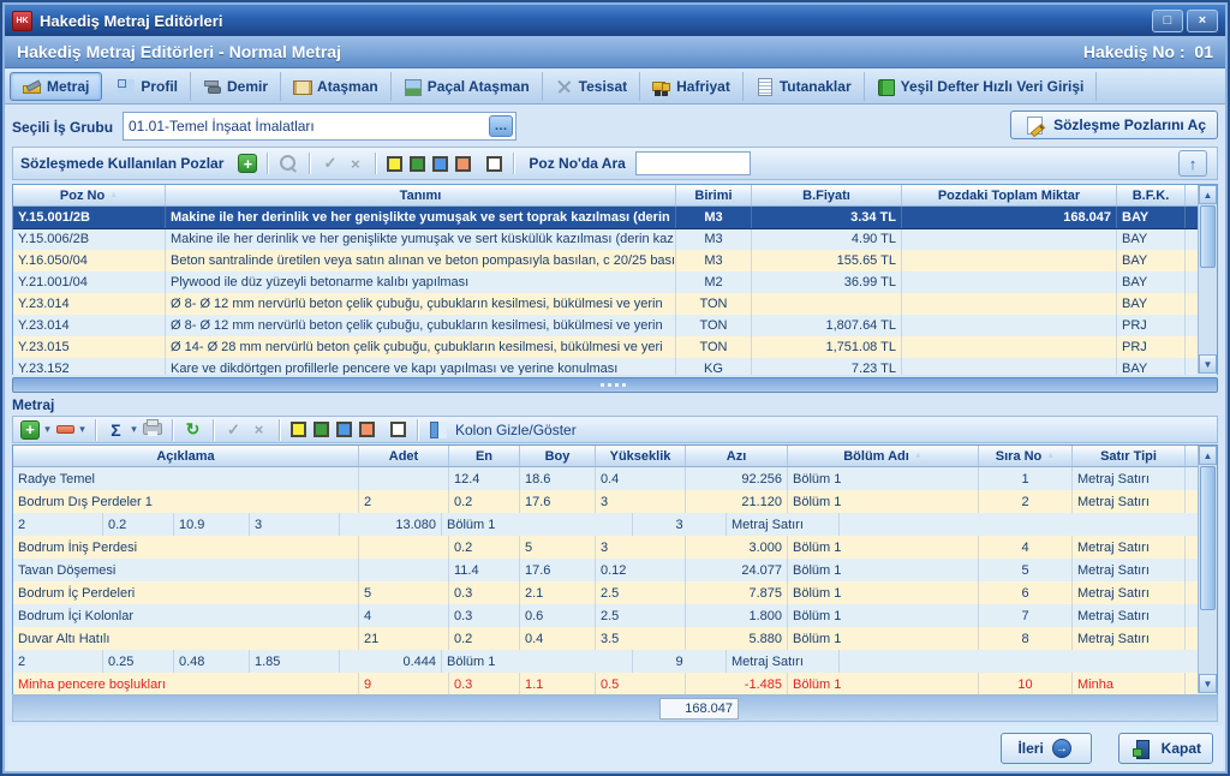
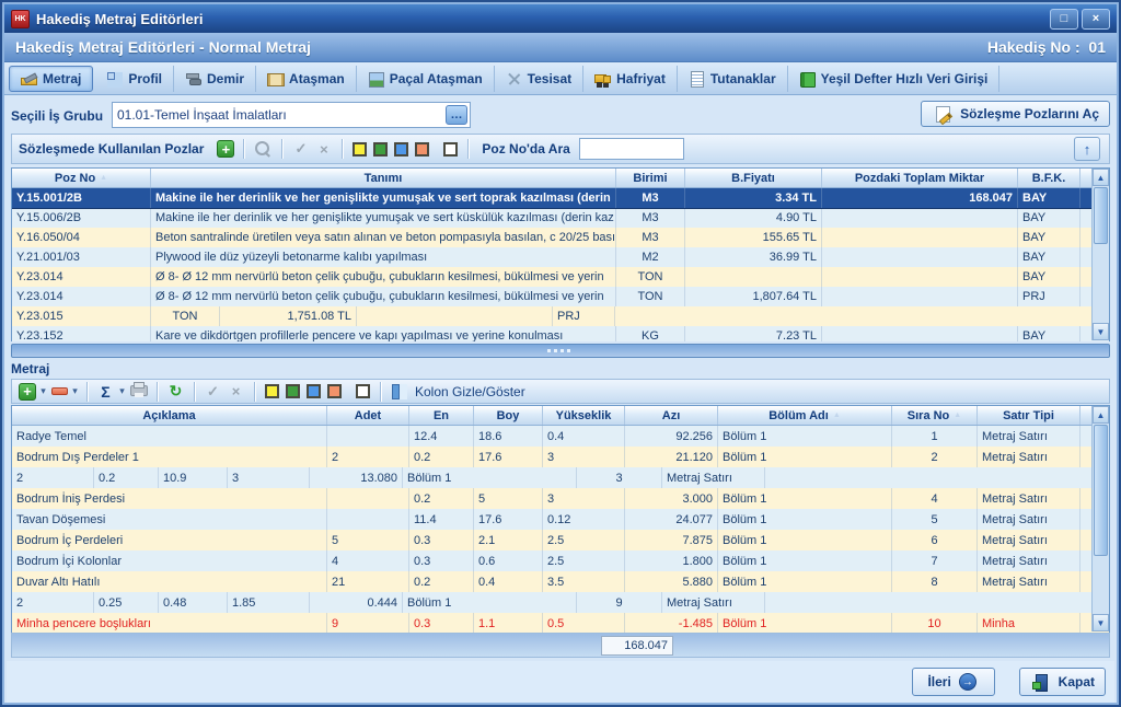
  Hakediş Metraj Editörleri
  □
  ×
  Hakediş Metraj Editörleri - Normal Metraj
  Hakediş No : 01
  Metraj
  Profil
  Demir
  Ataşman
  Paçal Ataşman
  Tesisat
  Hafriyat
  Tutanaklar
  Yeşil Defter Hızlı Veri Girişi
  Seçili İş Grubu
  01.01-Temel İnşaat İmalatları
  …
  Sözleşme Pozlarını Aç
  Sözleşmede Kullanılan Pozlar
  +
  ✓
  ×
  Poz No'da Ara
  ↑
  Poz No
  Tanımı
  Birimi
  B.Fiyatı
  Pozdaki Toplam Miktar
  B.F.K.
  Y.15.001/2B
  Makine ile her derinlik ve her genişlikte yumuşak ve sert toprak kazılması (derin
  M3
  3.34 TL
  168.047
  BAY
  Y.15.006/2B
  Makine ile her derinlik ve her genişlikte yumuşak ve sert küskülük kazılması (derin kaz
  M3
  4.90 TL
  BAY
  Y.16.050/04
  Beton santralinde üretilen veya satın alınan ve beton pompasıyla basılan, c 20/25 bası
  M3
  155.65 TL
  BAY
- Y.21.001/04
+ Y.21.001/03
  Plywood ile düz yüzeyli betonarme kalıbı yapılması
  M2
  36.99 TL
  BAY
  Y.23.014
  Ø 8- Ø 12 mm nervürlü beton çelik çubuğu, çubukların kesilmesi, bükülmesi ve yerin
  TON
  BAY
  Y.23.014
  Ø 8- Ø 12 mm nervürlü beton çelik çubuğu, çubukların kesilmesi, bükülmesi ve yerin
  TON
  1,807.64 TL
  PRJ
  Y.23.015
- Ø 14- Ø 28 mm nervürlü beton çelik çubuğu, çubukların kesilmesi, bükülmesi ve yeri
  TON
  1,751.08 TL
  PRJ
  Y.23.152
  Kare ve dikdörtgen profillerle pencere ve kapı yapılması ve yerine konulması
  KG
  7.23 TL
  BAY
  ▲
  ▼
  Metraj
  +
  ▾
  ▾
  Σ
  ▾
  ↻
  ✓
  ×
  Kolon Gizle/Göster
  Açıklama
  Adet
  En
  Boy
  Yükseklik
  Azı
  Bölüm Adı
  Sıra No
  Satır Tipi
  Radye Temel
  12.4
  18.6
  0.4
  92.256
  Bölüm 1
  1
  Metraj Satırı
  Bodrum Dış Perdeler 1
  2
  0.2
  17.6
  3
  21.120
  Bölüm 1
  2
  Metraj Satırı
  2
  0.2
  10.9
  3
  13.080
  Bölüm 1
  3
  Metraj Satırı
  Bodrum İniş Perdesi
  0.2
  5
  3
  3.000
  Bölüm 1
  4
  Metraj Satırı
  Tavan Döşemesi
  11.4
  17.6
  0.12
  24.077
  Bölüm 1
  5
  Metraj Satırı
  Bodrum İç Perdeleri
  5
  0.3
  2.1
  2.5
  7.875
  Bölüm 1
  6
  Metraj Satırı
  Bodrum İçi Kolonlar
  4
  0.3
  0.6
  2.5
  1.800
  Bölüm 1
  7
  Metraj Satırı
  Duvar Altı Hatılı
  21
  0.2
  0.4
  3.5
  5.880
  Bölüm 1
  8
  Metraj Satırı
  2
  0.25
  0.48
  1.85
  0.444
  Bölüm 1
  9
  Metraj Satırı
  Minha pencere boşlukları
  9
  0.3
  1.1
  0.5
  -1.485
  Bölüm 1
  10
  Minha
  ▲
  ▼
  168.047
  İleri
  →
  Kapat
